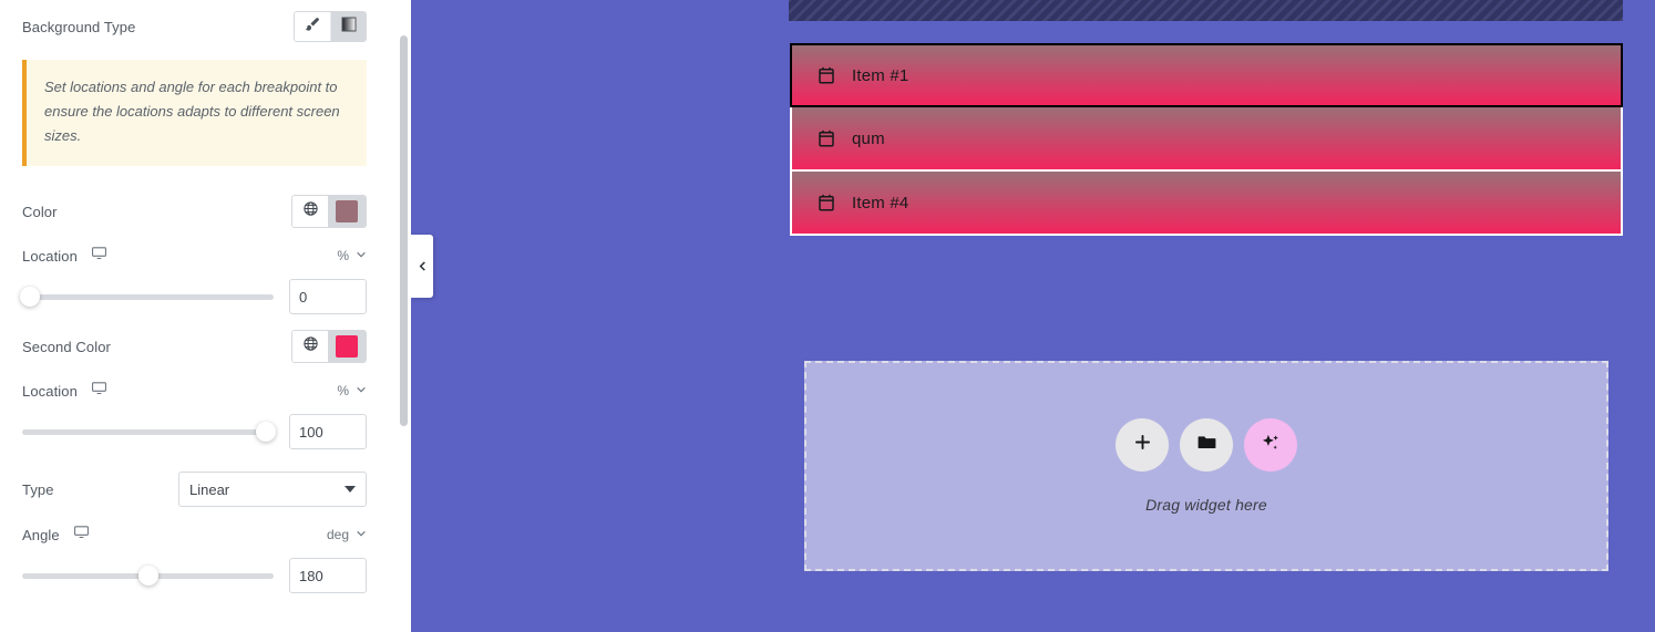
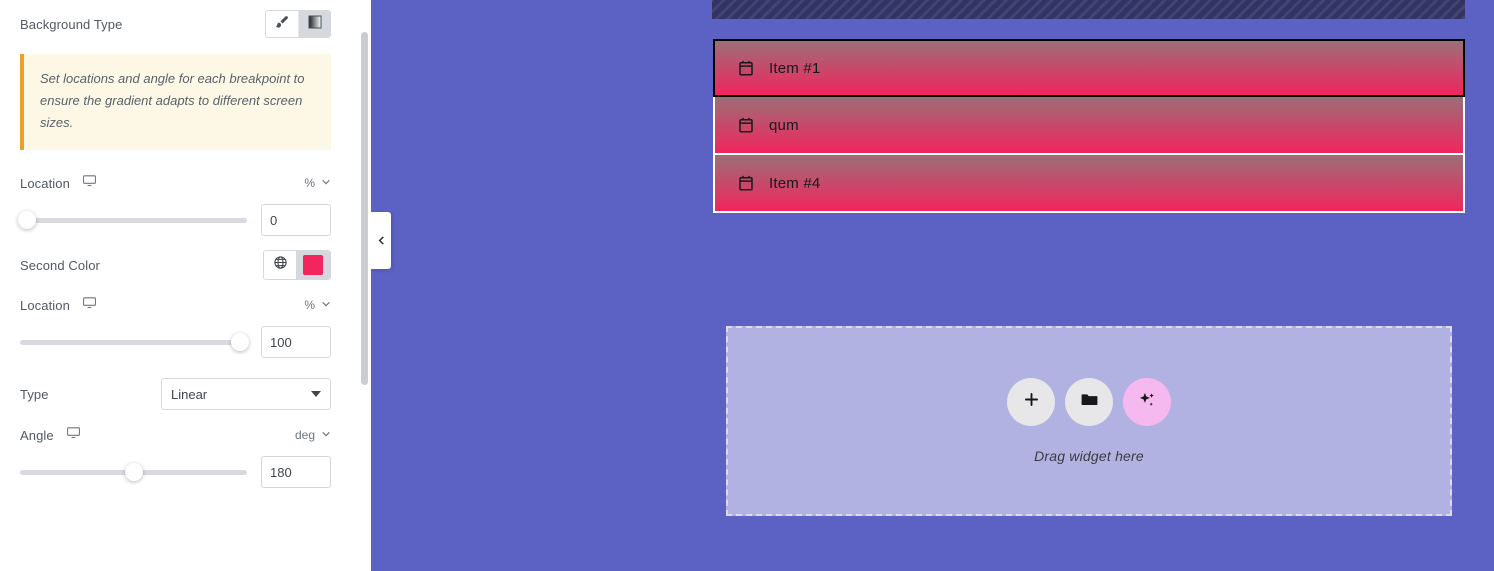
  Background Type
- Set locations and angle for each breakpoint to ensure the locations adapts to different screen sizes.
+ Set locations and angle for each breakpoint to ensure the gradient adapts to different screen sizes.
- Color
  Location
  %
  0
  Second Color
  Location
  %
  100
  Type
  Linear
  Angle
  deg
  180
  Item #1
  qum
  Item #4
  Drag widget here
